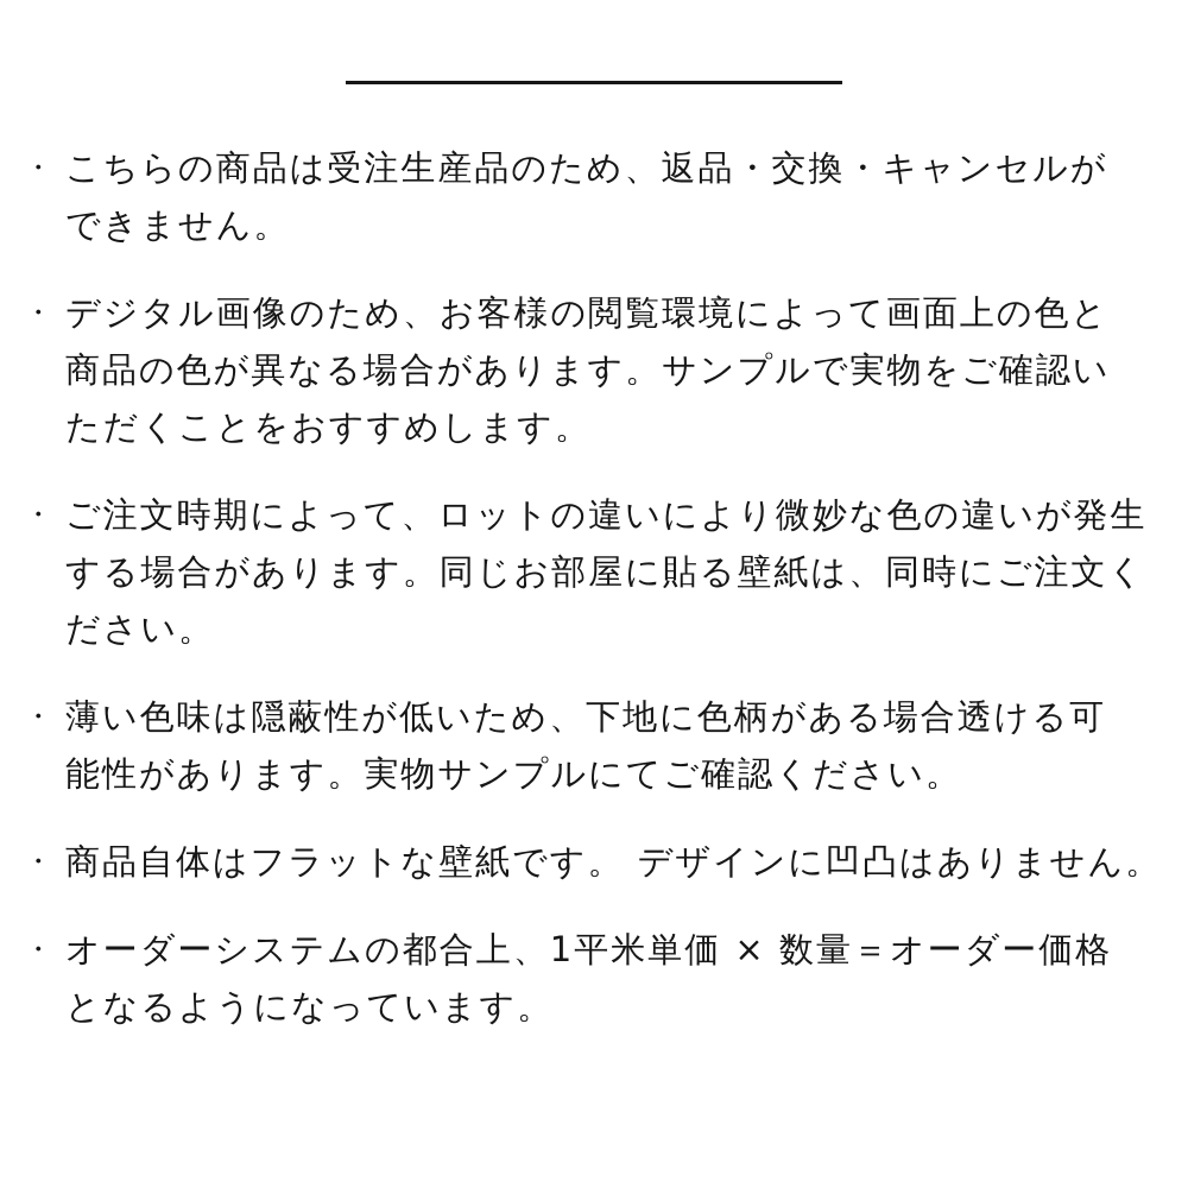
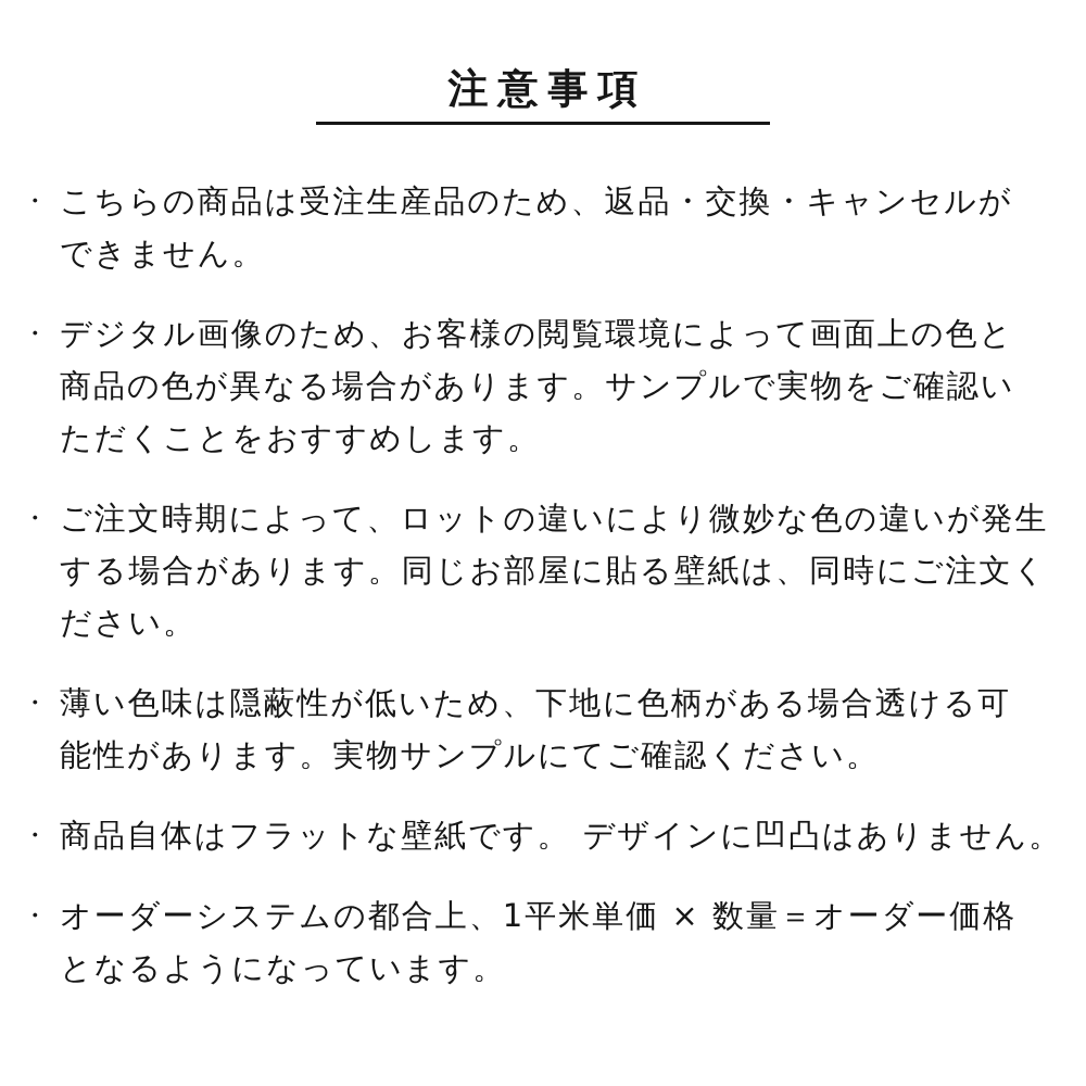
+ 注意事項
  ・
  こちらの商品は受注生産品のため、返品・交換・キャンセルが
  できません。
  ・
  デジタル画像のため、お客様の閲覧環境によって画面上の色と
  商品の色が異なる場合があります。サンプルで実物をご確認い
  ただくことをおすすめします。
  ・
  ご注文時期によって、ロットの違いにより微妙な色の違いが発生
  する場合があります。同じお部屋に貼る壁紙は、同時にご注文く
  ださい。
  ・
  薄い色味は隠蔽性が低いため、下地に色柄がある場合透ける可
  能性があります。実物サンプルにてご確認ください。
  ・
  商品自体はフラットな壁紙です。 デザインに凹凸はありません。
  ・
  オーダーシステムの都合上、1平米単価 × 数量＝オーダー価格
  となるようになっています。
